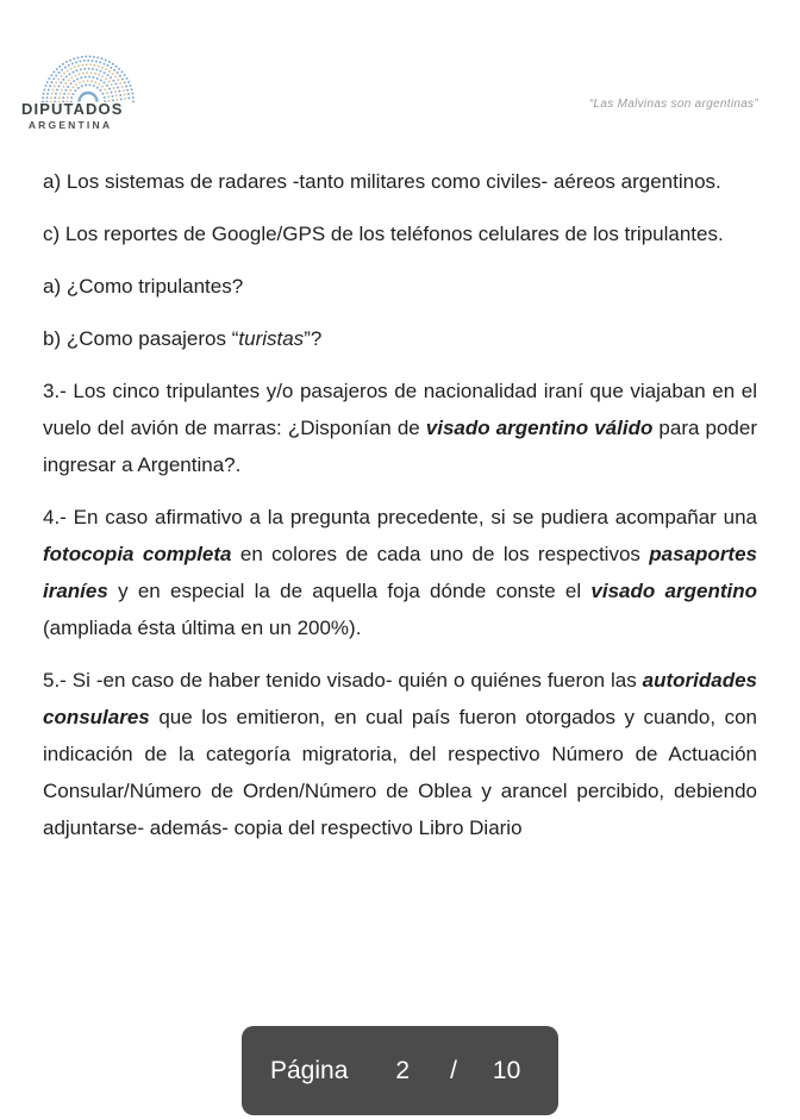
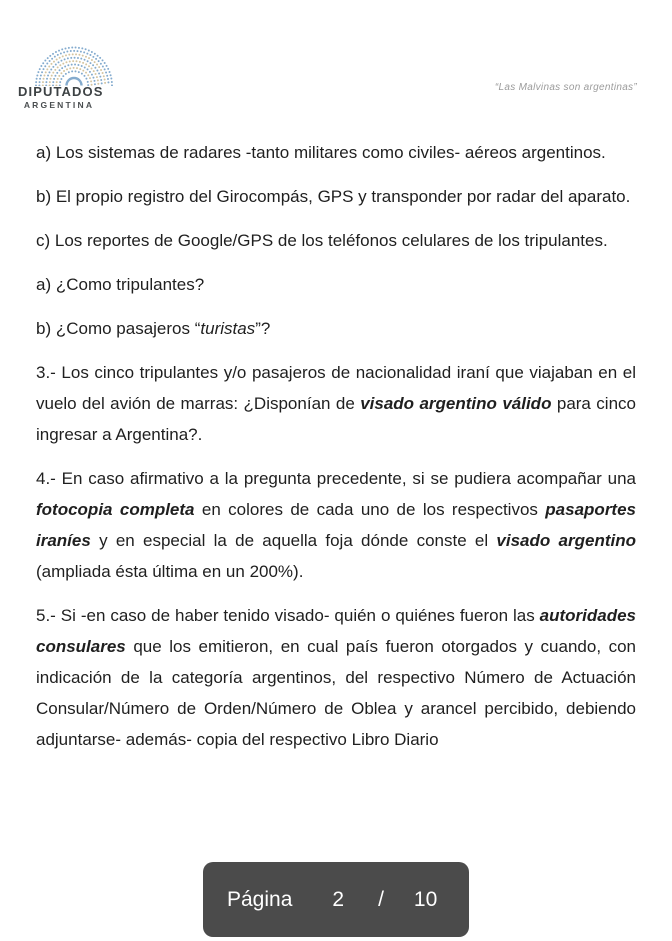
  DIPUTADOS
  ARGENTINA
  “Las Malvinas son argentinas”
  a) Los sistemas de radares -tanto militares como civiles- aéreos argentinos.
+ b) El propio registro del Girocompás, GPS y transponder por radar del aparato.
  c) Los reportes de Google/GPS de los teléfonos celulares de los tripulantes.
  a) ¿Como tripulantes?
  b) ¿Como pasajeros “turistas”?
- 3.- Los cinco tripulantes y/o pasajeros de nacionalidad iraní que viajaban en el vuelo del avión de marras: ¿Disponían de visado argentino válido para poder ingresar a Argentina?.
+ 3.- Los cinco tripulantes y/o pasajeros de nacionalidad iraní que viajaban en el vuelo del avión de marras: ¿Disponían de visado argentino válido para cinco ingresar a Argentina?.
  4.- En caso afirmativo a la pregunta precedente, si se pudiera acompañar una fotocopia completa en colores de cada uno de los respectivos pasaportes iraníes y en especial la de aquella foja dónde conste el visado argentino (ampliada ésta última en un 200%).
- 5.- Si -en caso de haber tenido visado- quién o quiénes fueron las autoridades consulares que los emitieron, en cual país fueron otorgados y cuando, con indicación de la categoría migratoria, del respectivo Número de Actuación Consular/Número de Orden/Número de Oblea y arancel percibido, debiendo adjuntarse- además- copia del respectivo Libro Diario
+ 5.- Si -en caso de haber tenido visado- quién o quiénes fueron las autoridades consulares que los emitieron, en cual país fueron otorgados y cuando, con indicación de la categoría argentinos, del respectivo Número de Actuación Consular/Número de Orden/Número de Oblea y arancel percibido, debiendo adjuntarse- además- copia del respectivo Libro Diario
  Página
  2
  /
  10
